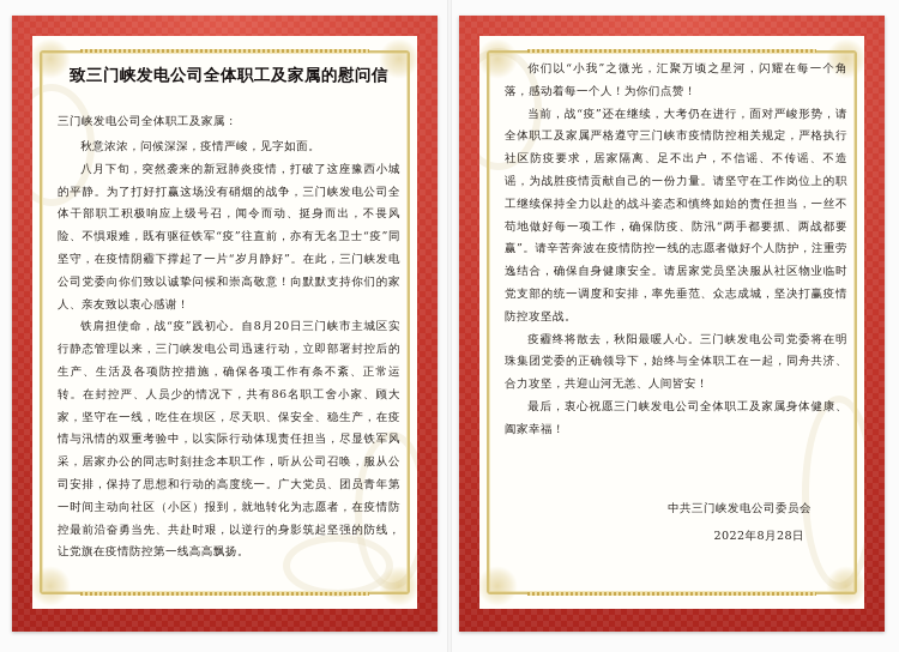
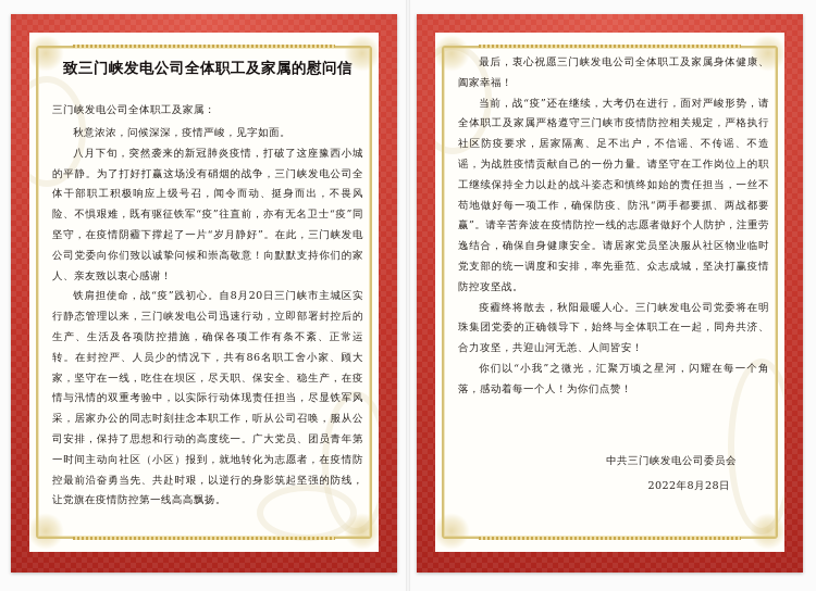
  致三门峡发电公司全体职工及家属的慰问信
  三门峡发电公司全体职工及家属：
  秋意浓浓，问候深深，疫情严峻，见字如面。
  八月下旬，突然袭来的新冠肺炎疫情，打破了这座豫西小城的平静。为了打好打赢这场没有硝烟的战争，三门峡发电公司全体干部职工积极响应上级号召，闻令而动、挺身而出，不畏风险、不惧艰难，既有驱征铁军“疫”往直前，亦有无名卫士“疫”同坚守，在疫情阴霾下撑起了一片“岁月静好”。在此，三门峡发电公司党委向你们致以诚挚问候和崇高敬意！向默默支持你们的家人、亲友致以衷心感谢！
  铁肩担使命，战“疫”践初心。自8月20日三门峡市主城区实行静态管理以来，三门峡发电公司迅速行动，立即部署封控后的生产、生活及各项防控措施，确保各项工作有条不紊、正常运转。在封控严、人员少的情况下，共有86名职工舍小家、顾大家，坚守在一线，吃住在坝区，尽天职、保安全、稳生产，在疫情与汛情的双重考验中，以实际行动体现责任担当，尽显铁军风采，居家办公的同志时刻挂念本职工作，听从公司召唤，服从公司安排，保持了思想和行动的高度统一。广大党员、团员青年第一时间主动向社区（小区）报到，就地转化为志愿者，在疫情防控最前沿奋勇当先、共赴时艰，以逆行的身影筑起坚强的防线，让党旗在疫情防控第一线高高飘扬。
- 你们以“小我”之微光，汇聚万顷之星河，闪耀在每一个角落，感动着每一个人！为你们点赞！
+ 最后，衷心祝愿三门峡发电公司全体职工及家属身体健康、阖家幸福！
  当前，战“疫”还在继续，大考仍在进行，面对严峻形势，请全体职工及家属严格遵守三门峡市疫情防控相关规定，严格执行社区防疫要求，居家隔离、足不出户，不信谣、不传谣、不造谣，为战胜疫情贡献自己的一份力量。请坚守在工作岗位上的职工继续保持全力以赴的战斗姿态和慎终如始的责任担当，一丝不苟地做好每一项工作，确保防疫、防汛“两手都要抓、两战都要赢”。请辛苦奔波在疫情防控一线的志愿者做好个人防护，注重劳逸结合，确保自身健康安全。请居家党员坚决服从社区物业临时党支部的统一调度和安排，率先垂范、众志成城，坚决打赢疫情防控攻坚战。
  疫霾终将散去，秋阳最暖人心。三门峡发电公司党委将在明珠集团党委的正确领导下，始终与全体职工在一起，同舟共济、合力攻坚，共迎山河无恙、人间皆安！
- 最后，衷心祝愿三门峡发电公司全体职工及家属身体健康、阖家幸福！
+ 你们以“小我”之微光，汇聚万顷之星河，闪耀在每一个角落，感动着每一个人！为你们点赞！
  中共三门峡发电公司委员会
  2022年8月28日
